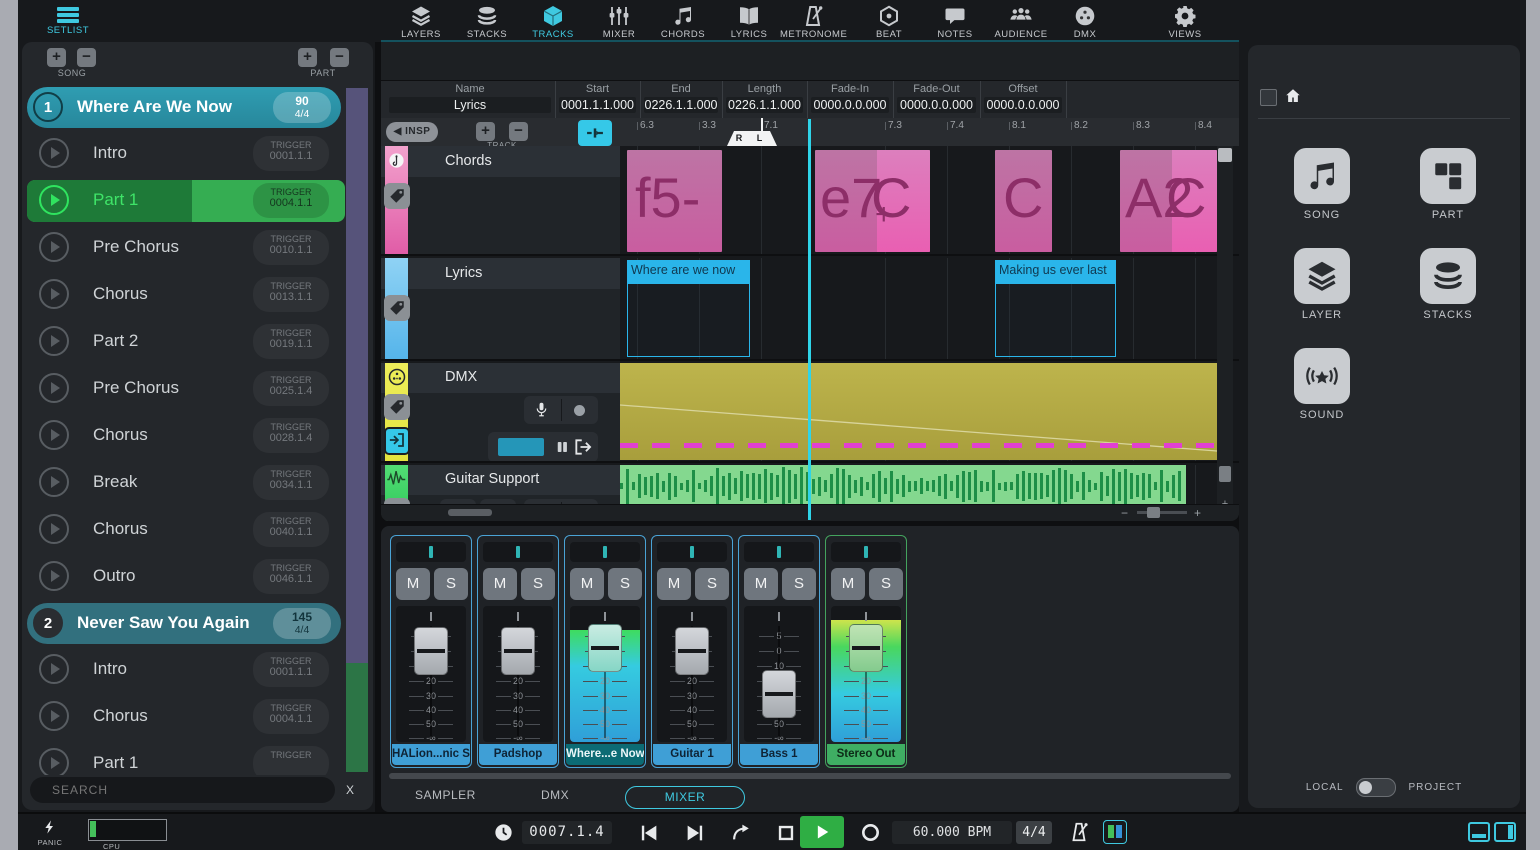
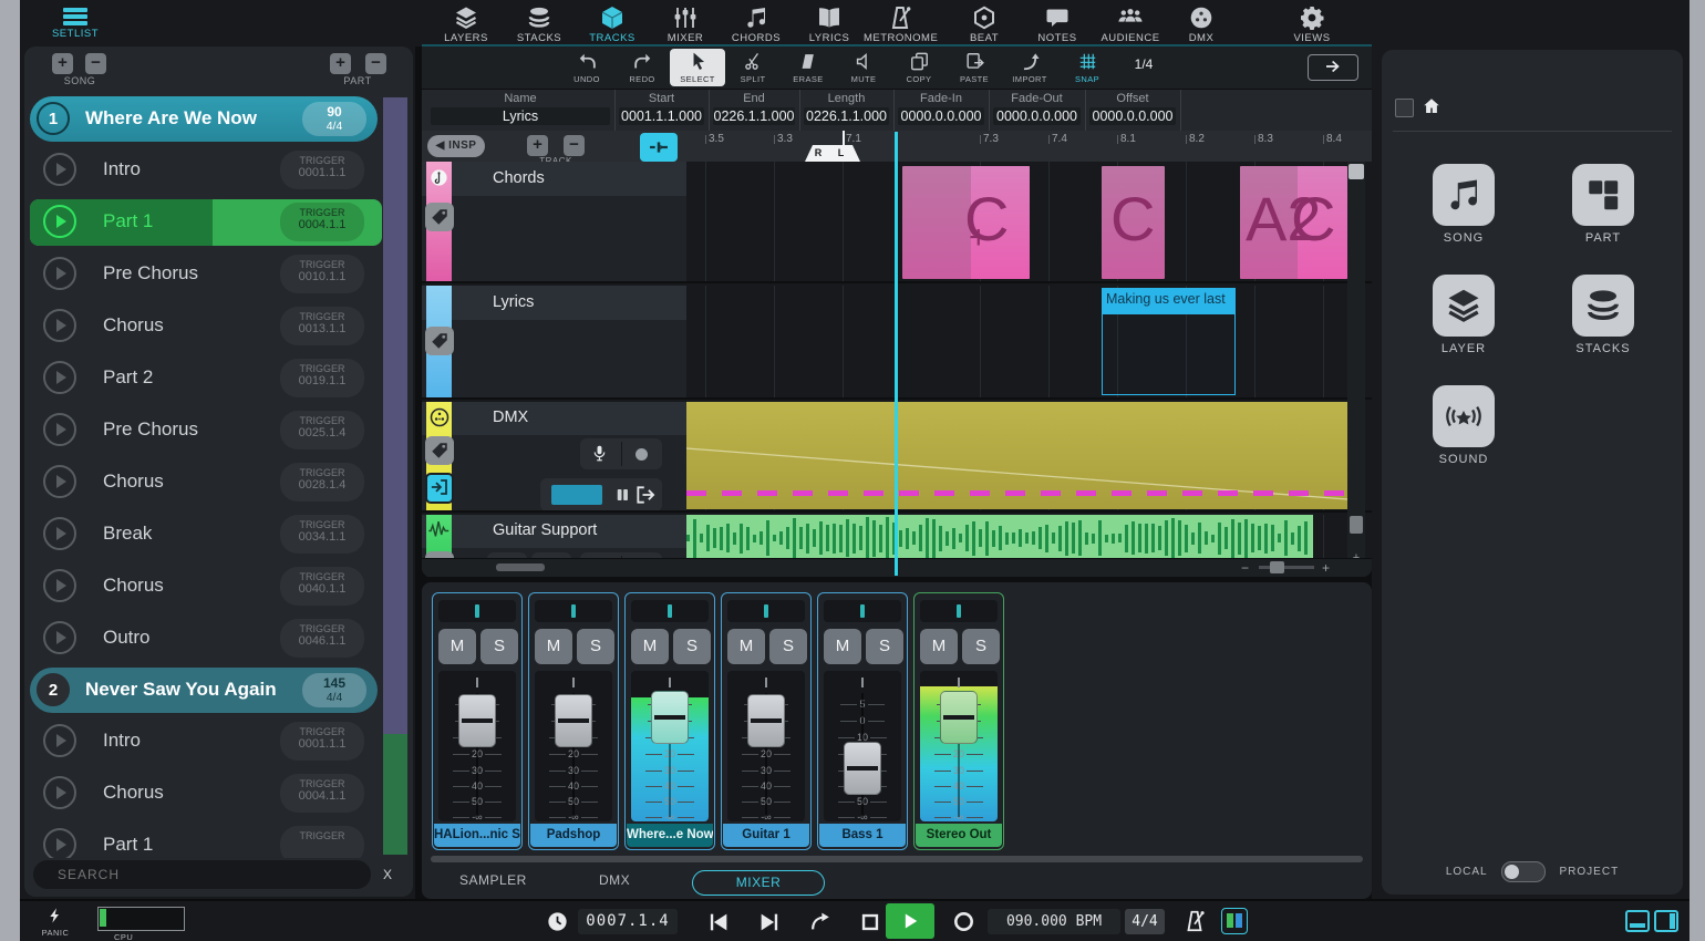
  LAYERS
  STACKS
  TRACKS
  MIXER
  CHORDS
  LYRICS
  METRONOME
  BEAT
  NOTES
  AUDIENCE
  DMX
  VIEWS
  SETLIST
  +
  −
  SONG
  +
  −
  PART
  1
  Where Are We Now
  90
  4/4
  Intro
  TRIGGER
  0001.1.1
  Part 1
  TRIGGER
  0004.1.1
  Pre Chorus
  TRIGGER
  0010.1.1
  Chorus
  TRIGGER
  0013.1.1
  Part 2
  TRIGGER
  0019.1.1
  Pre Chorus
  TRIGGER
  0025.1.4
  Chorus
  TRIGGER
  0028.1.4
  Break
  TRIGGER
  0034.1.1
  Chorus
  TRIGGER
  0040.1.1
  Outro
  TRIGGER
  0046.1.1
  2
  Never Saw You Again
  145
  4/4
  Intro
  TRIGGER
  0001.1.1
  Chorus
  TRIGGER
  0004.1.1
  Part 1
  TRIGGER
  SEARCH
  X
+ UNDO
+ REDO
+ SELECT
+ SPLIT
+ ERASE
+ MUTE
+ COPY
+ PASTE
+ IMPORT
+ SNAP
+ 1/4
  Name
  Lyrics
  Start
  0001.1.1.000
  End
  0226.1.1.000
  Length
  0226.1.1.000
  Fade-In
  0000.0.0.000
  Fade-Out
  0000.0.0.000
  Offset
  0000.0.0.000
  ◀ INSP
  +
  −
- 6.3
+ 3.5
  3.3
  7.1
  7.3
  7.4
  8.1
  8.2
  8.3
  8.4
  R L
  Chords
- f5-
- e7
  C
  +
  C
  A2
  C
  Lyrics
- Where are we now
  Making us ever last
  DMX
  Guitar Support
  −
  +
  M
  S
  20
  30
  40
  50
  -∞
  HALion...nic S
  M
  S
  20
  30
  40
  50
  -∞
  Padshop
  M
  S
  20
  30
  40
  50
  -∞
  Where...e Now
  M
  S
  20
  30
  40
  50
  -∞
  Guitar 1
  M
  S
  5
  0
  10
  50
  -∞
  Bass 1
  M
  S
  20
  30
  40
  50
  -∞
  Stereo Out
  SAMPLER
  DMX
  MIXER
  SONG
  PART
  LAYER
  STACKS
  SOUND
  LOCAL PROJECT
  PANIC
  CPU
  0007.1.4
- 60.000 BPM
+ 090.000 BPM
  4/4
